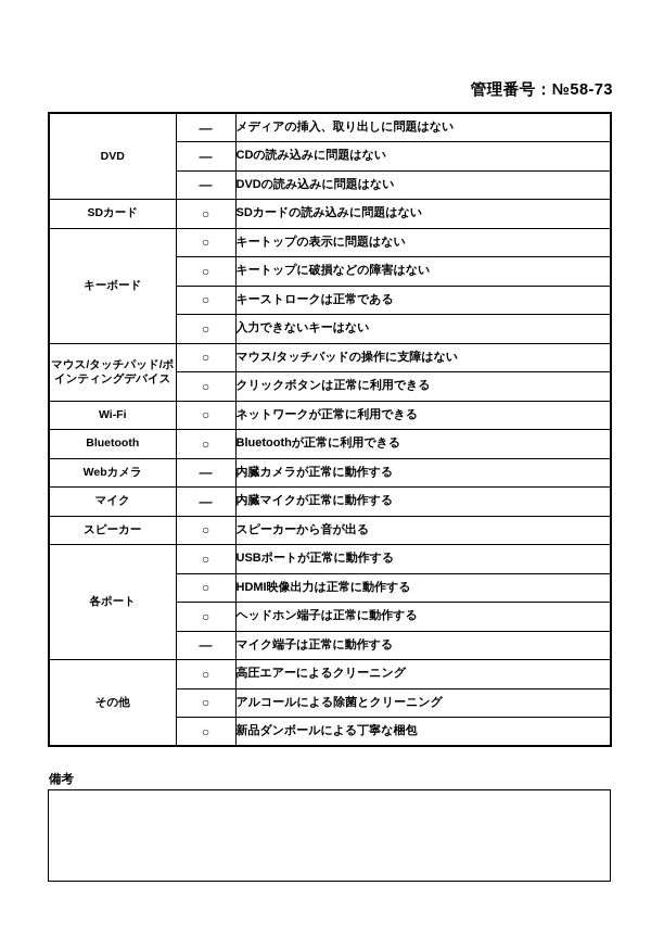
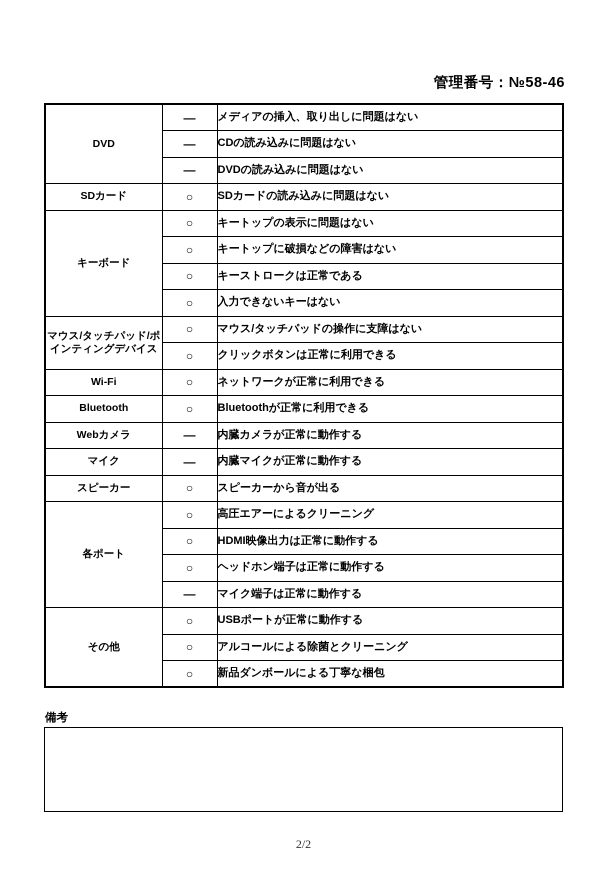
- 管理番号：№58-73
+ 管理番号：№58-46
  DVD	—	メディアの挿入、取り出しに問題はない
  —	CDの読み込みに問題はない
  —	DVDの読み込みに問題はない
  SDカード	○	SDカードの読み込みに問題はない
  キーボード	○	キートップの表示に問題はない
  ○	キートップに破損などの障害はない
  ○	キーストロークは正常である
  ○	入力できないキーはない
  マウス/タッチパッド/ポインティングデバイス	○	マウス/タッチパッドの操作に支障はない
  ○	クリックボタンは正常に利用できる
  Wi-Fi	○	ネットワークが正常に利用できる
  Bluetooth	○	Bluetoothが正常に利用できる
  Webカメラ	—	内臓カメラが正常に動作する
  マイク	—	内臓マイクが正常に動作する
  スピーカー	○	スピーカーから音が出る
- 各ポート	○	USBポートが正常に動作する
+ 各ポート	○	高圧エアーによるクリーニング
  ○	HDMI映像出力は正常に動作する
  ○	ヘッドホン端子は正常に動作する
  —	マイク端子は正常に動作する
- その他	○	高圧エアーによるクリーニング
+ その他	○	USBポートが正常に動作する
  ○	アルコールによる除菌とクリーニング
  ○	新品ダンボールによる丁寧な梱包
  備考
+ 2/2
